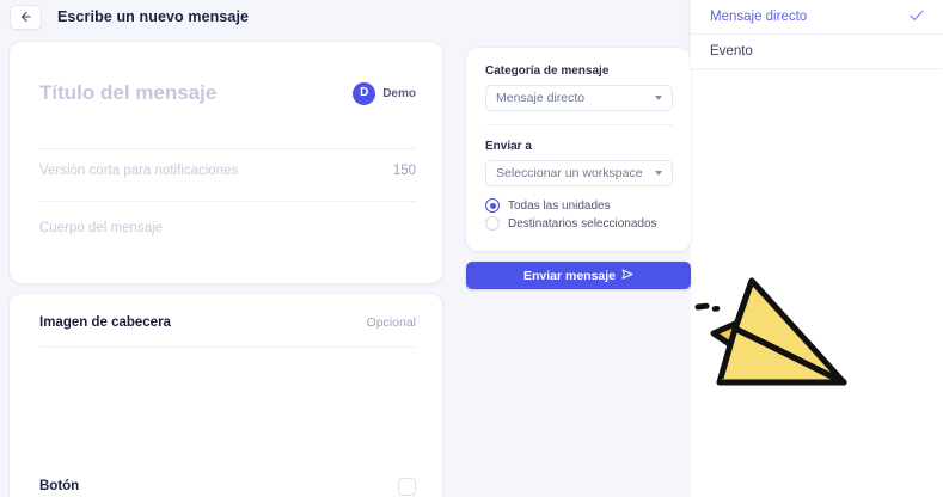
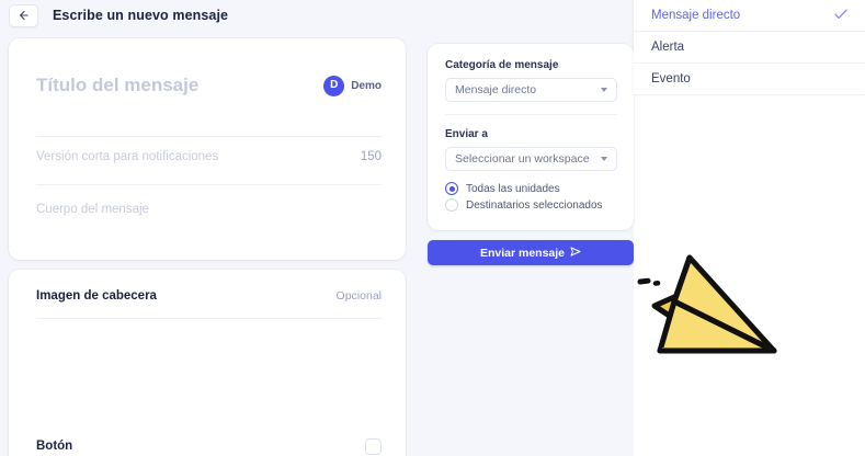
  Escribe un nuevo mensaje
  Título del mensaje
  D
  Demo
  Versión corta para notificaciones
  150
  Cuerpo del mensaje
  Imagen de cabecera
  Opcional
  Botón
  Categoría de mensaje
  Mensaje directo
  Enviar a
  Seleccionar un workspace
  Todas las unidades
  Destinatarios seleccionados
  Enviar mensaje
  Mensaje directo
+ Alerta
  Evento
